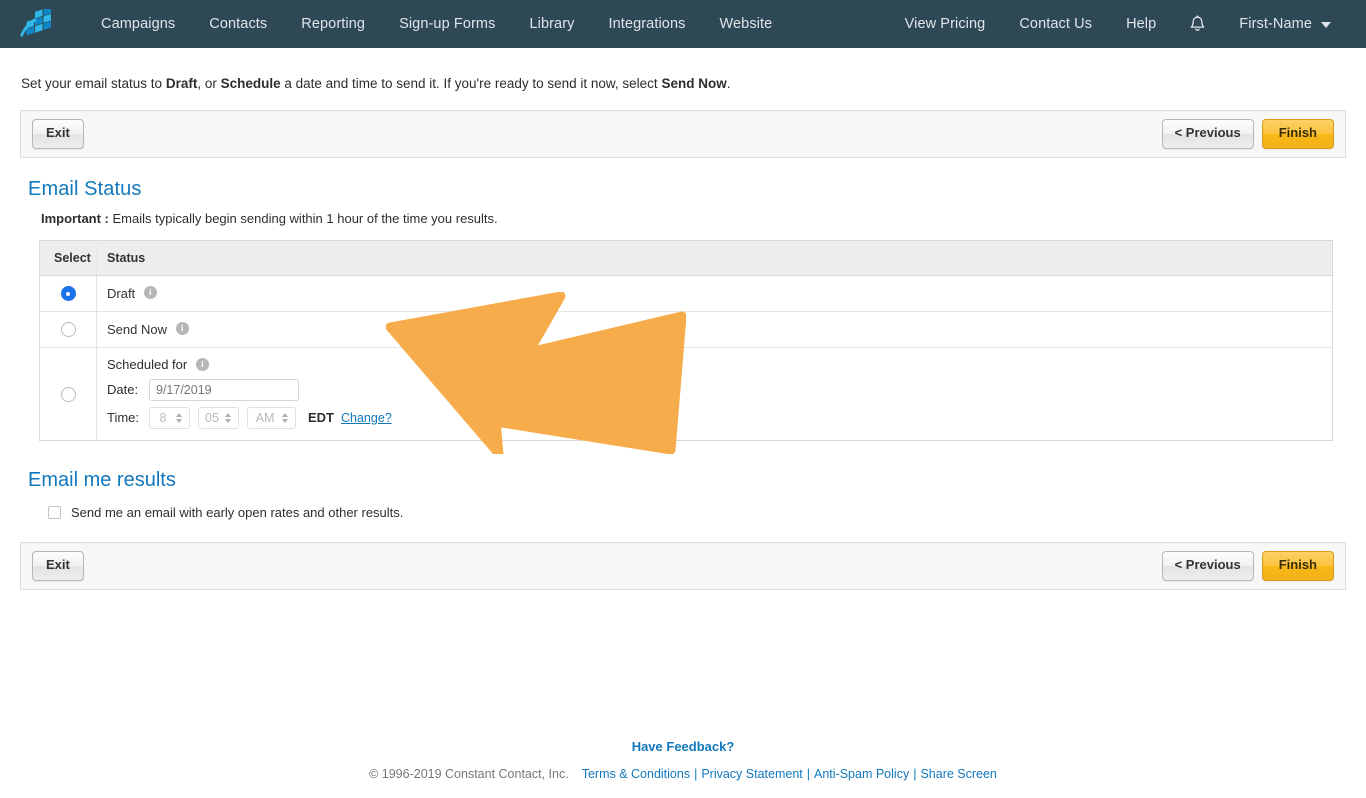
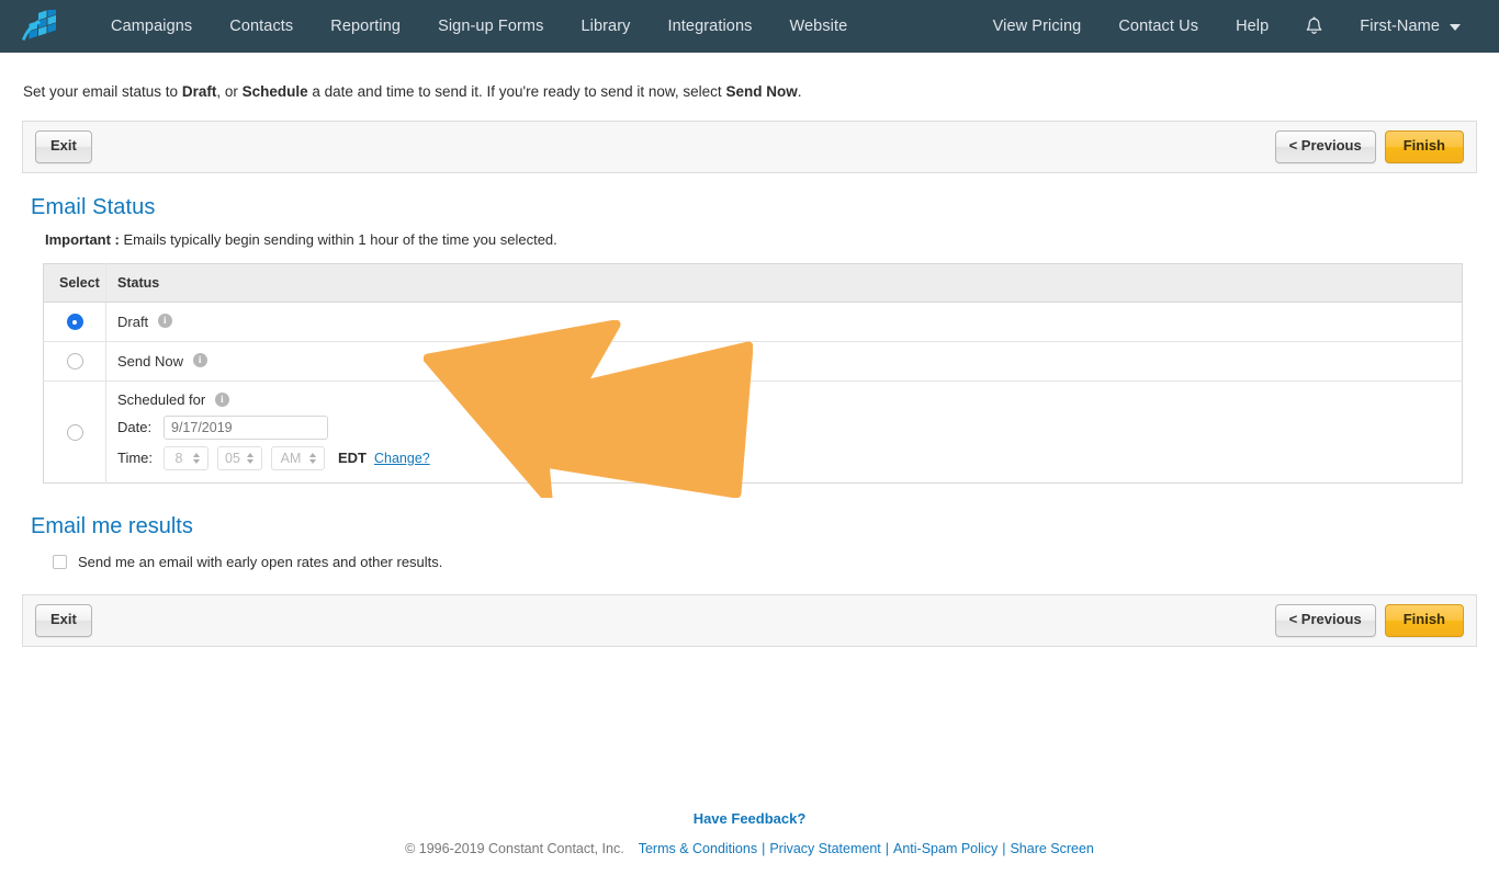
  Campaigns
  Contacts
  Reporting
  Sign-up Forms
  Library
  Integrations
  Website
  View Pricing
  Contact Us
  Help
  First-Name
  Set your email status to Draft, or Schedule a date and time to send it. If you're ready to send it now, select Send Now.
  Exit
  < Previous
  Finish
  Email Status
- Important : Emails typically begin sending within 1 hour of the time you results.
+ Important : Emails typically begin sending within 1 hour of the time you selected.
  Select	Status
  	Draft i
  	Send Now i
  	Scheduled for i Date: 9/17/2019 Time: 8 05 AM EDT Change?
  Email me results
  Send me an email with early open rates and other results.
  Exit
  < Previous
  Finish
  Have Feedback?
  © 1996-2019 Constant Contact, Inc. Terms & Conditions | Privacy Statement | Anti-Spam Policy | Share Screen
